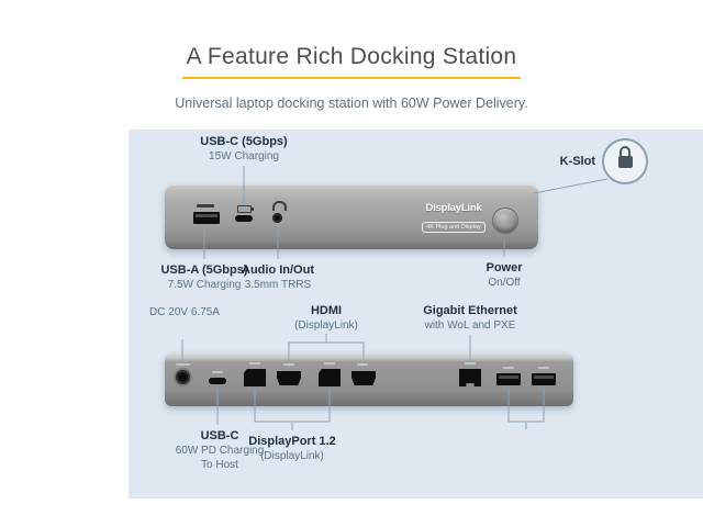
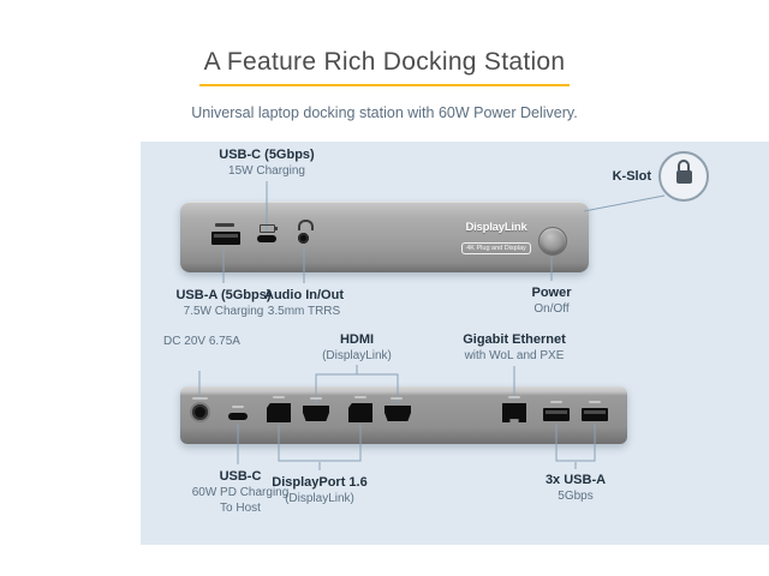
  A Feature Rich Docking Station
  Universal laptop docking station with 60W Power Delivery.
  DisplayLink
  USB-C (5Gbps)
  15W Charging
  K-Slot
  USB-A (5Gbps)
  7.5W Charging
  Audio In/Out
  3.5mm TRRS
  Power
  On/Off
  DC 20V 6.75A
  HDMI
  (DisplayLink)
  Gigabit Ethernet
  with WoL and PXE
  USB-C
  60W PD Charging
  To Host
- DisplayPort 1.2
+ DisplayPort 1.6
  (DisplayLink)
+ 3x USB-A
+ 5Gbps
